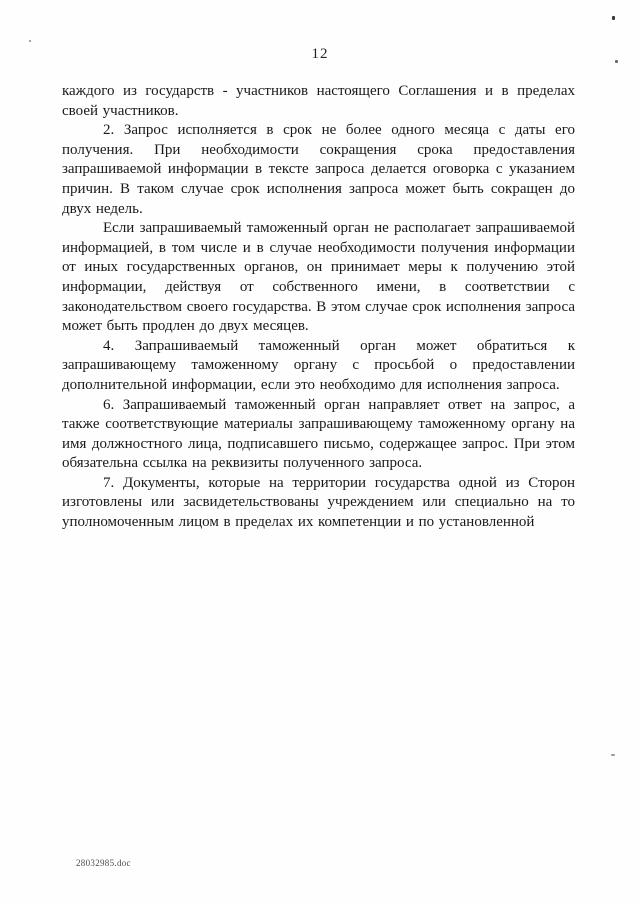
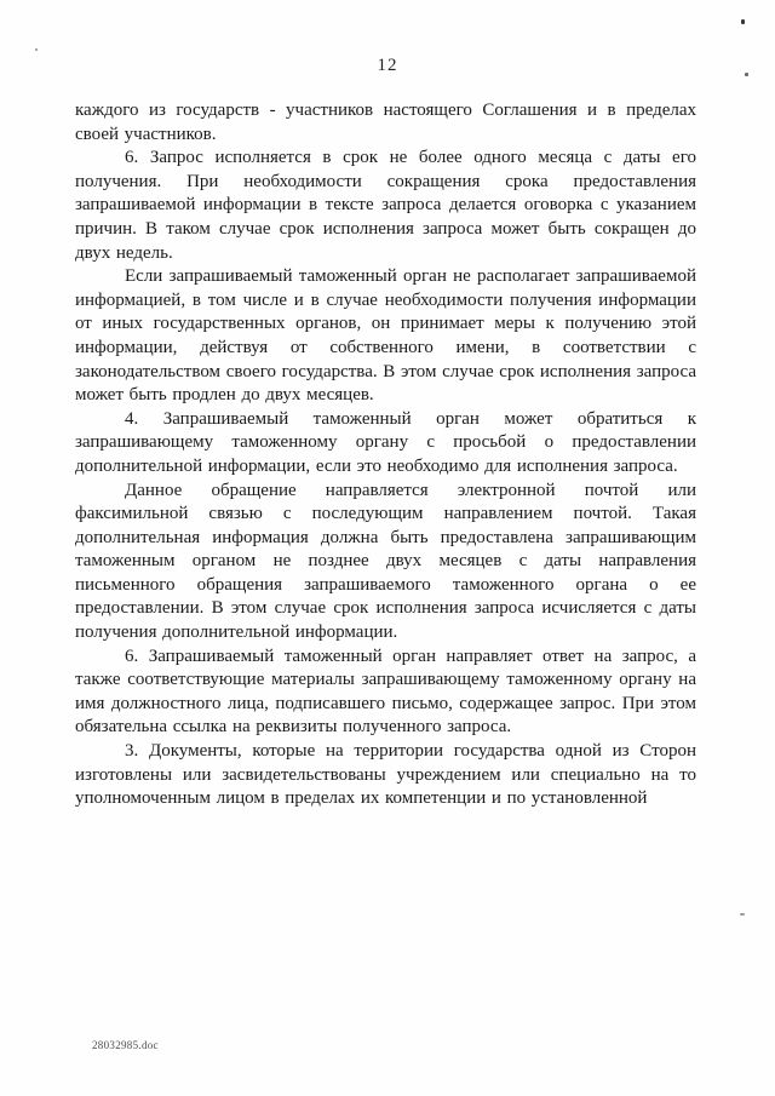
  12
  каждого из государств - участников настоящего Соглашения и в пределах своей участников.
- 2. Запрос исполняется в срок не более одного месяца с даты его получения. При необходимости сокращения срока предоставления запрашиваемой информации в тексте запроса делается оговорка с указанием причин. В таком случае срок исполнения запроса может быть сокращен до двух недель.
+ 6. Запрос исполняется в срок не более одного месяца с даты его получения. При необходимости сокращения срока предоставления запрашиваемой информации в тексте запроса делается оговорка с указанием причин. В таком случае срок исполнения запроса может быть сокращен до двух недель.
  Если запрашиваемый таможенный орган не располагает запрашиваемой информацией, в том числе и в случае необходимости получения информации от иных государственных органов, он принимает меры к получению этой информации, действуя от собственного имени, в соответствии с законодательством своего государства. В этом случае срок исполнения запроса может быть продлен до двух месяцев.
  4. Запрашиваемый таможенный орган может обратиться к запрашивающему таможенному органу с просьбой о предоставлении дополнительной информации, если это необходимо для исполнения запроса.
+ Данное обращение направляется электронной почтой или факсимильной связью с последующим направлением почтой. Такая дополнительная информация должна быть предоставлена запрашивающим таможенным органом не позднее двух месяцев с даты направления письменного обращения запрашиваемого таможенного органа о ее предоставлении. В этом случае срок исполнения запроса исчисляется с даты получения дополнительной информации.
  6. Запрашиваемый таможенный орган направляет ответ на запрос, а также соответствующие материалы запрашивающему таможенному органу на имя должностного лица, подписавшего письмо, содержащее запрос. При этом обязательна ссылка на реквизиты полученного запроса.
- 7. Документы, которые на территории государства одной из Сторон изготовлены или засвидетельствованы учреждением или специально на то уполномоченным лицом в пределах их компетенции и по установленной
+ 3. Документы, которые на территории государства одной из Сторон изготовлены или засвидетельствованы учреждением или специально на то уполномоченным лицом в пределах их компетенции и по установленной
  28032985.doc
